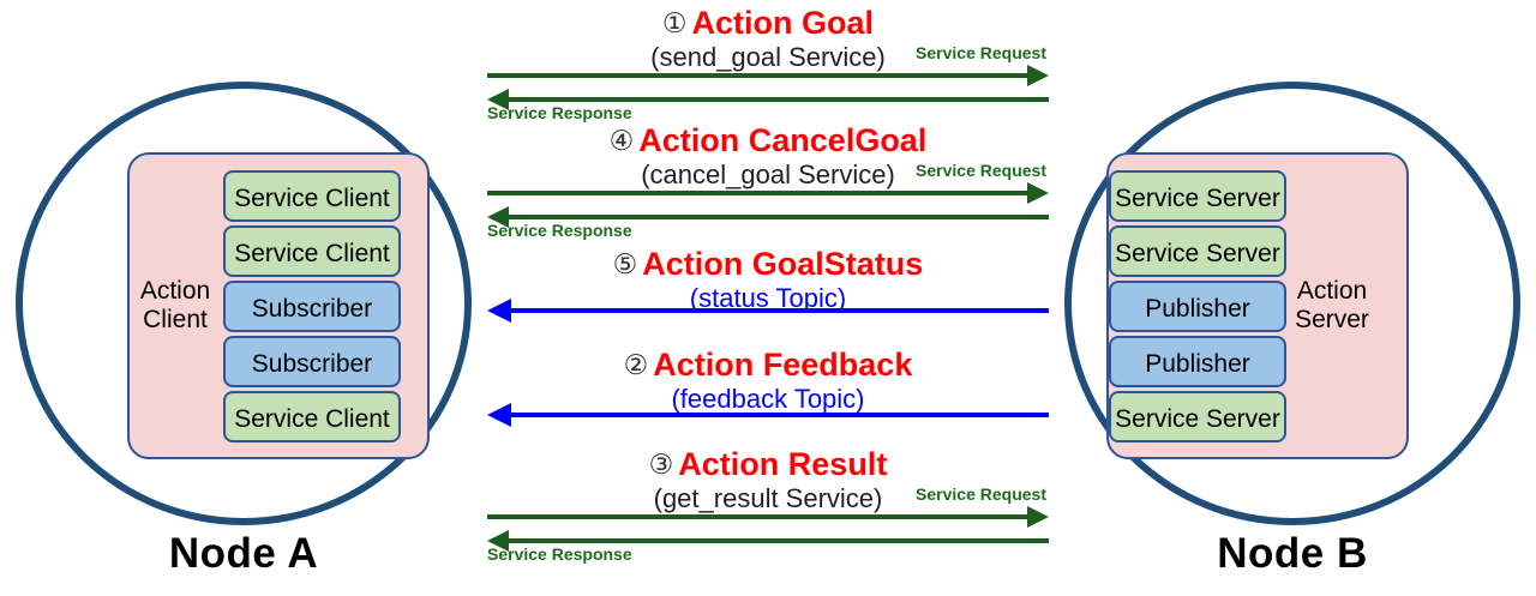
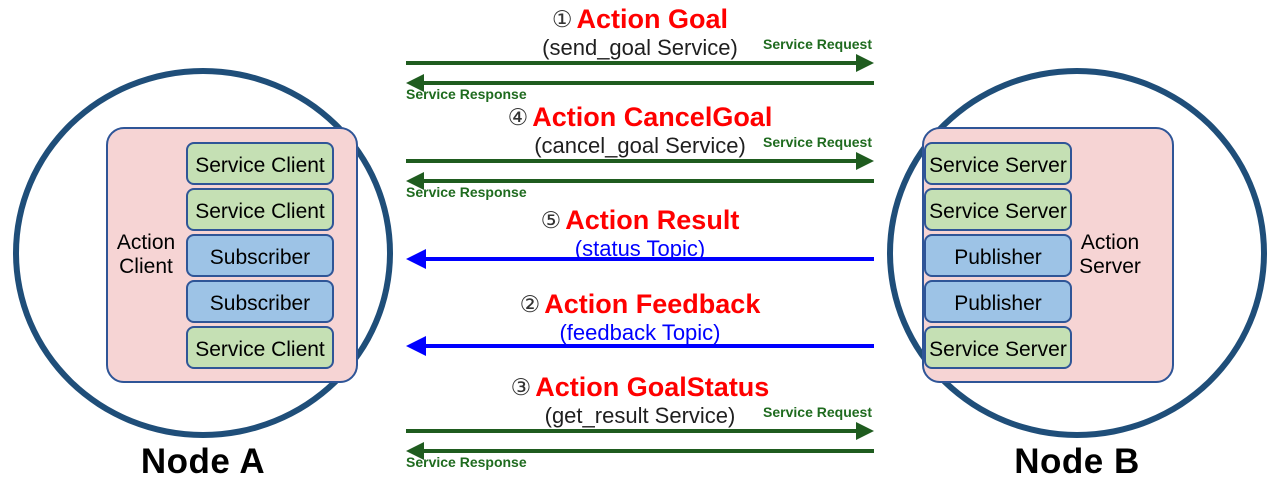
  Action
  Client
  Service Client
  Service Client
  Subscriber
  Subscriber
  Service Client
  Node A
  Service Server
  Service Server
  Publisher
  Publisher
  Service Server
  Action
  Server
  Node B
  ① Action Goal
  (send_goal Service)
  Service Request
  Service Response
  ④ Action CancelGoal
  (cancel_goal Service)
  Service Request
  Service Response
- ⑤ Action GoalStatus
+ ⑤ Action Result
  (status Topic)
  ② Action Feedback
  (feedback Topic)
- ③ Action Result
+ ③ Action GoalStatus
  (get_result Service)
  Service Request
  Service Response
